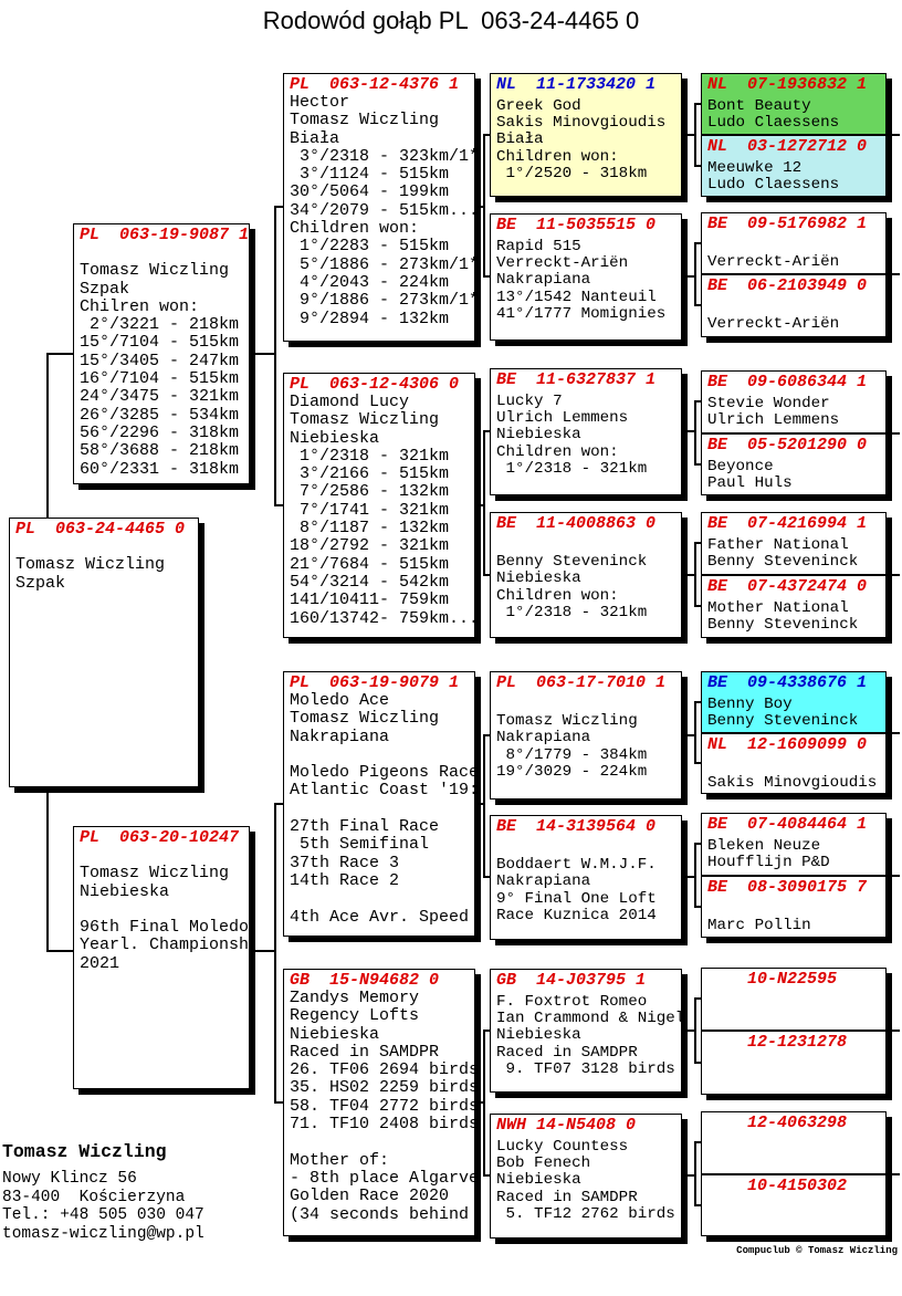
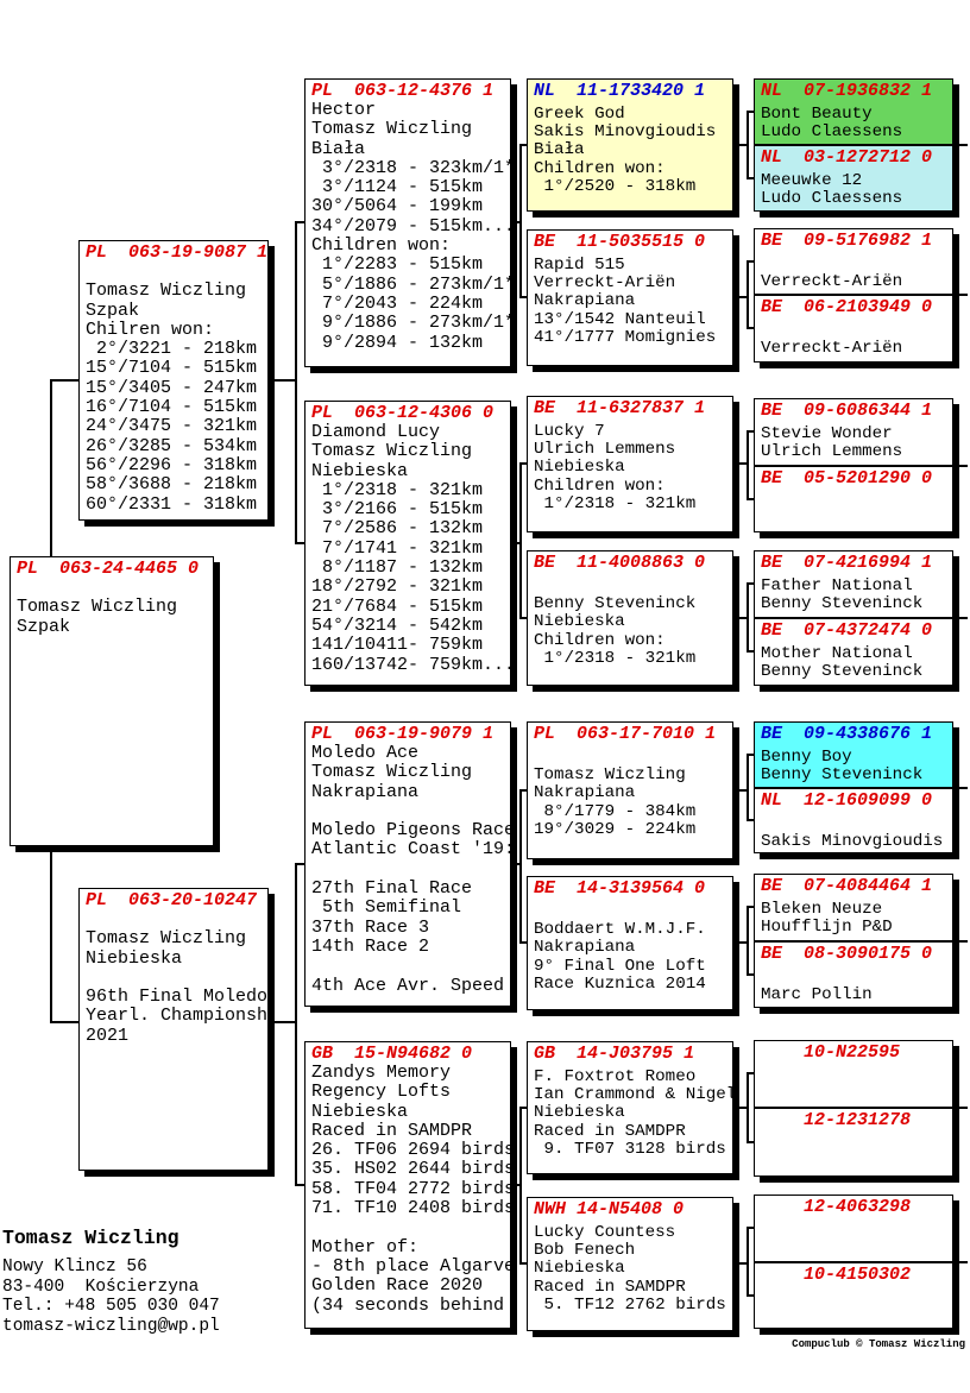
- Rodowód gołąb PL 063-24-4465 0
  PL 063-24-4465 0
  Tomasz Wiczling
  Szpak
  PL 063-19-9087 1
  Tomasz Wiczling
  Szpak
  Chilren won:
  2°/3221 - 218km
  15°/7104 - 515km
  15°/3405 - 247km
  16°/7104 - 515km
  24°/3475 - 321km
  26°/3285 - 534km
  56°/2296 - 318km
  58°/3688 - 218km
  60°/2331 - 318km
  PL 063-20-10247
  Tomasz Wiczling
  Niebieska
  96th Final Moledo
  Yearl. Championsh
  2021
  PL 063-12-4376 1
  Hector
  Tomasz Wiczling
  Biała
  3°/2318 - 323km/1*
  3°/1124 - 515km
  30°/5064 - 199km
  34°/2079 - 515km...
  Children won:
  1°/2283 - 515km
  5°/1886 - 273km/1*
- 4°/2043 - 224km
+ 7°/2043 - 224km
  9°/1886 - 273km/1*
  9°/2894 - 132km
  PL 063-12-4306 0
  Diamond Lucy
  Tomasz Wiczling
  Niebieska
  1°/2318 - 321km
  3°/2166 - 515km
  7°/2586 - 132km
  7°/1741 - 321km
  8°/1187 - 132km
  18°/2792 - 321km
  21°/7684 - 515km
  54°/3214 - 542km
  141/10411- 759km
  160/13742- 759km...
  PL 063-19-9079 1
  Moledo Ace
  Tomasz Wiczling
  Nakrapiana
  Moledo Pigeons Race
  Atlantic Coast '19:
  27th Final Race
  5th Semifinal
  37th Race 3
  14th Race 2
  4th Ace Avr. Speed
  GB 15-N94682 0
  Zandys Memory
  Regency Lofts
  Niebieska
  Raced in SAMDPR
  26. TF06 2694 birds
- 35. HS02 2259 birds
+ 35. HS02 2644 birds
  58. TF04 2772 birds
  71. TF10 2408 birds
  Mother of:
  - 8th place Algarve
  Golden Race 2020
  (34 seconds behind
  NL 11-1733420 1
  Greek God
  Sakis Minovgioudis
  Biała
  Children won:
  1°/2520 - 318km
  BE 11-5035515 0
  Rapid 515
  Verreckt-Ariën
  Nakrapiana
  13°/1542 Nanteuil
  41°/1777 Momignies
  BE 11-6327837 1
  Lucky 7
  Ulrich Lemmens
  Niebieska
  Children won:
  1°/2318 - 321km
  BE 11-4008863 0
  Benny Steveninck
  Niebieska
  Children won:
  1°/2318 - 321km
  PL 063-17-7010 1
  Tomasz Wiczling
  Nakrapiana
  8°/1779 - 384km
  19°/3029 - 224km
  BE 14-3139564 0
  Boddaert W.M.J.F.
  Nakrapiana
  9° Final One Loft
  Race Kuznica 2014
  GB 14-J03795 1
  F. Foxtrot Romeo
  Ian Crammond & Nigel
  Niebieska
  Raced in SAMDPR
  9. TF07 3128 birds
  NWH 14-N5408 0
  Lucky Countess
  Bob Fenech
  Niebieska
  Raced in SAMDPR
  5. TF12 2762 birds
  NL 07-1936832 1
  Bont Beauty
  Ludo Claessens
  NL 03-1272712 0
  Meeuwke 12
  Ludo Claessens
  BE 09-5176982 1
  Verreckt-Ariën
  BE 06-2103949 0
  Verreckt-Ariën
  BE 09-6086344 1
  Stevie Wonder
  Ulrich Lemmens
  BE 05-5201290 0
- Beyonce
- Paul Huls
  BE 07-4216994 1
  Father National
  Benny Steveninck
  BE 07-4372474 0
  Mother National
  Benny Steveninck
  BE 09-4338676 1
  Benny Boy
  Benny Steveninck
  NL 12-1609099 0
  Sakis Minovgioudis
  BE 07-4084464 1
  Bleken Neuze
  Houfflijn P&D
- BE 08-3090175 7
+ BE 08-3090175 0
  Marc Pollin
  10-N22595
  12-1231278
  12-4063298
  10-4150302
  Tomasz Wiczling
  Nowy Klincz 56
  83-400 Kościerzyna
  Tel.: +48 505 030 047
  tomasz-wiczling@wp.pl
  Compuclub © Tomasz Wiczling
